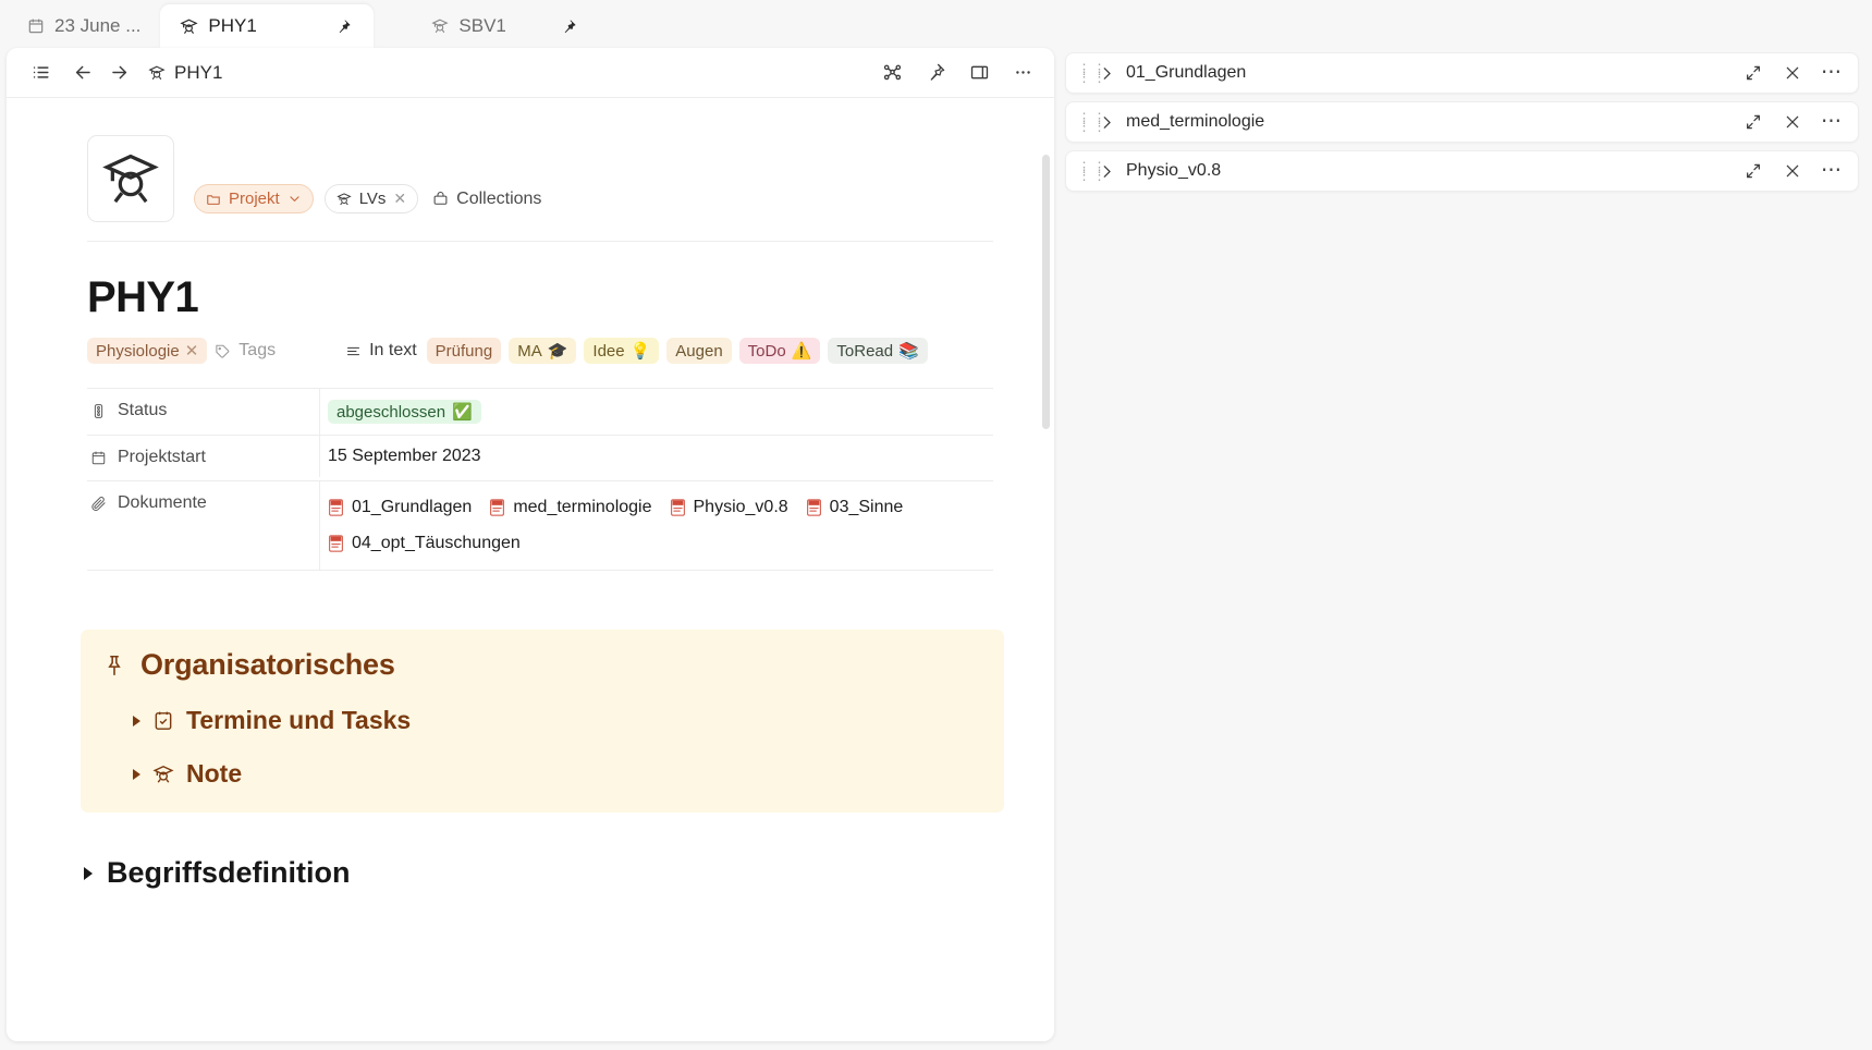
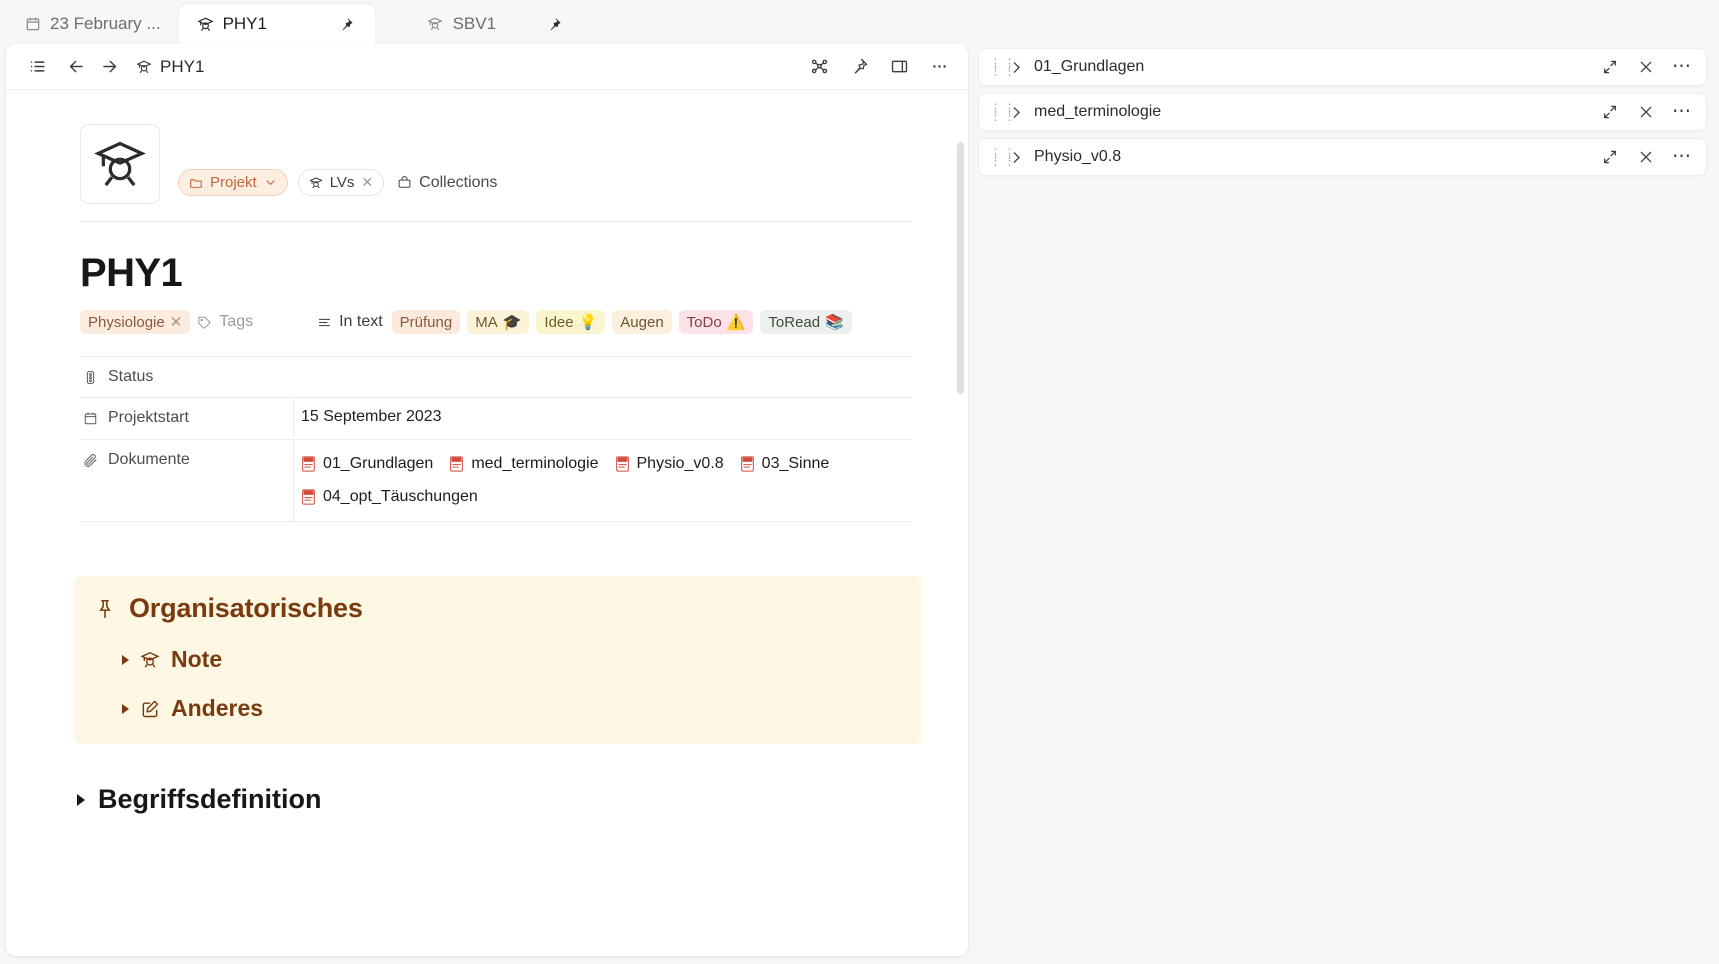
- 23 June ...
+ 23 February ...
  PHY1
  SBV1
  PHY1
  Projekt
  LVs
  ✕
  Collections
  PHY1
  Physiologie
  ✕
  Tags
  In text
  Prüfung
  MA
  🎓
  Idee
  💡
  Augen
  ToDo
  ⚠️
  ToRead
  📚
  Status
- abgeschlossen
- ✅
  Projektstart
  15 September 2023
  Dokumente
  01_Grundlagen
  med_terminologie
  Physio_v0.8
  03_Sinne
  04_opt_Täuschungen
  Organisatorisches
- Termine und Tasks
  Note
+ Anderes
  Begriffsdefinition
  01_Grundlagen
  ⋯
  med_terminologie
  ⋯
  Physio_v0.8
  ⋯
